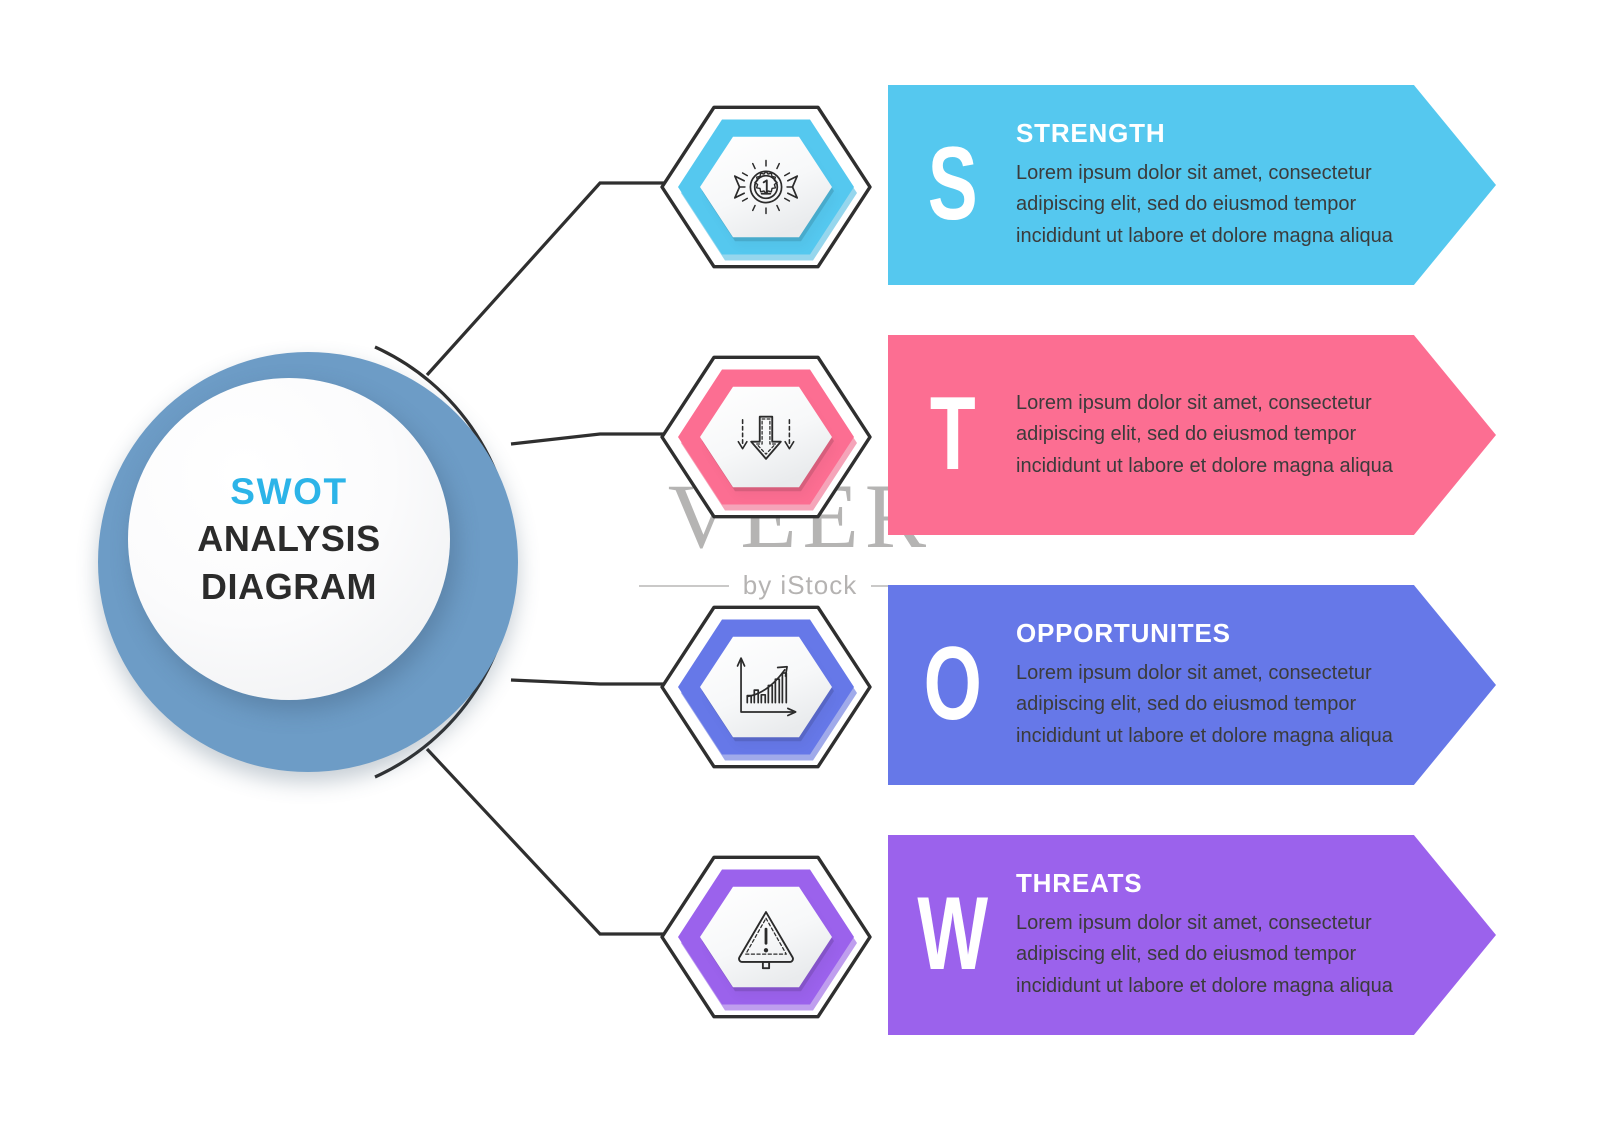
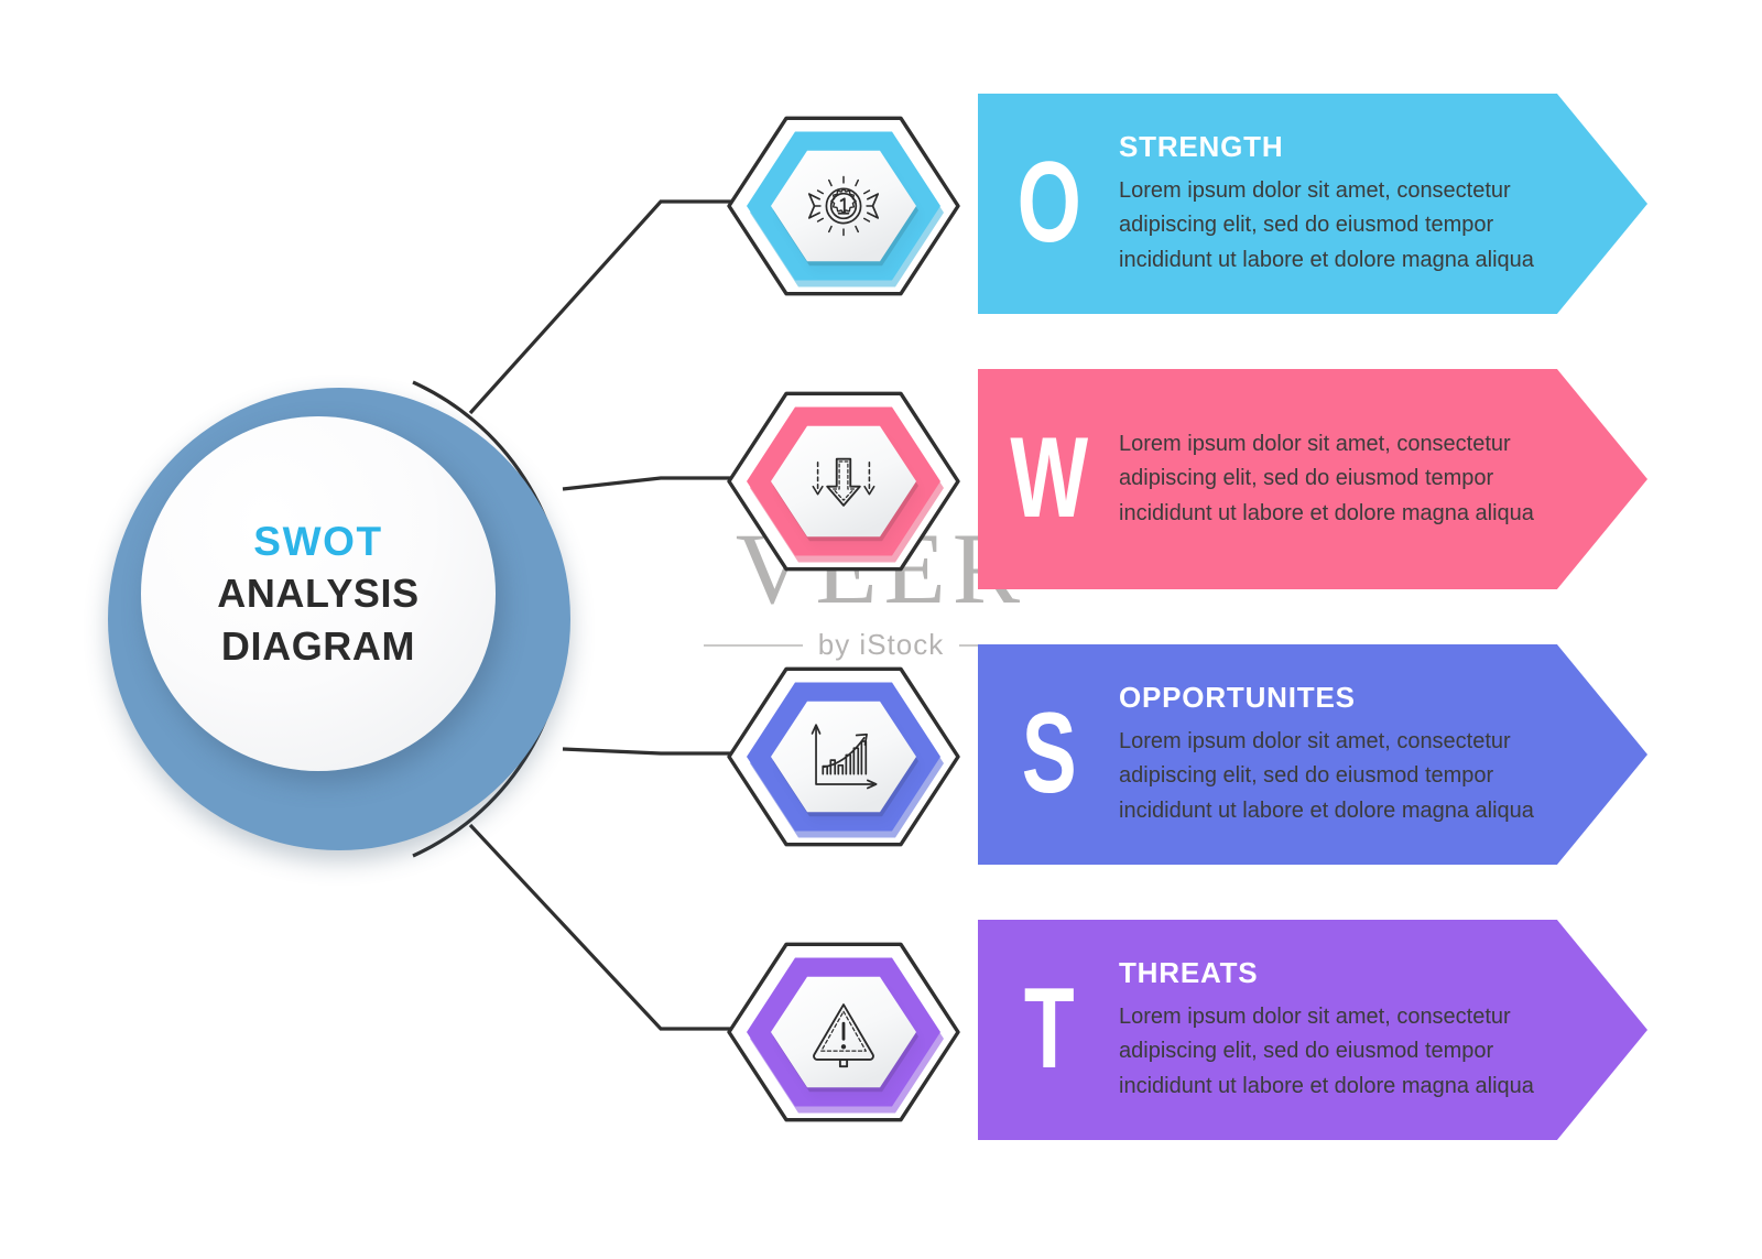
  by iStock
  SWOT
  ANALYSIS
  DIAGRAM
- S
+ O
  STRENGTH
  Lorem ipsum dolor sit amet, consectetur adipiscing elit, sed do eiusmod tempor incididunt ut labore et dolore magna aliqua
- T
+ W
  Lorem ipsum dolor sit amet, consectetur adipiscing elit, sed do eiusmod tempor incididunt ut labore et dolore magna aliqua
- O
+ S
  OPPORTUNITES
  Lorem ipsum dolor sit amet, consectetur adipiscing elit, sed do eiusmod tempor incididunt ut labore et dolore magna aliqua
- W
+ T
  THREATS
  Lorem ipsum dolor sit amet, consectetur adipiscing elit, sed do eiusmod tempor incididunt ut labore et dolore magna aliqua
